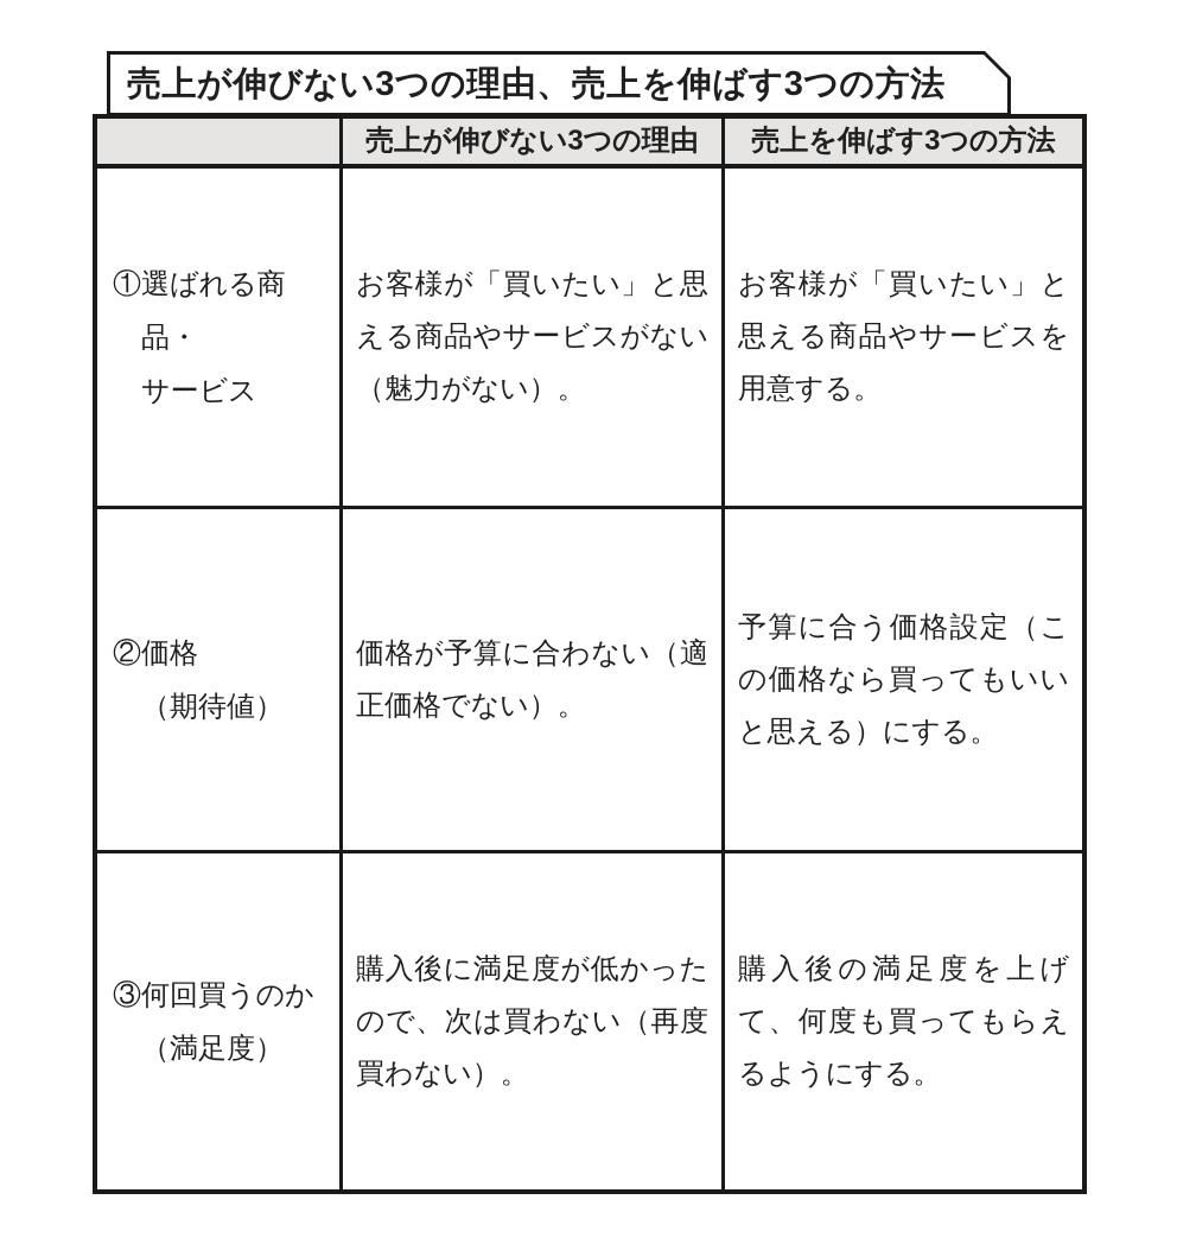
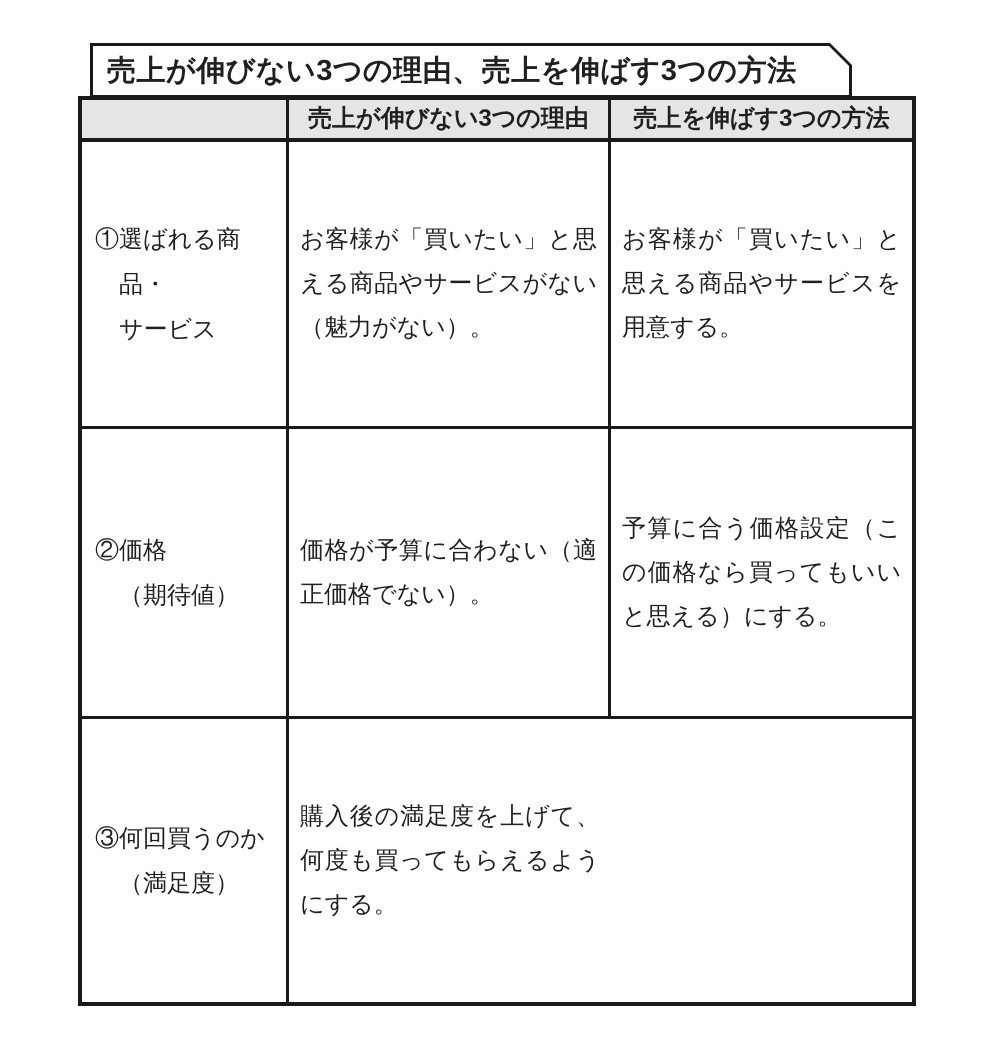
  売上が伸びない3つの理由、売上を伸ばす3つの方法
  売上が伸びない3つの理由
  売上を伸ばす3つの方法
  ①選ばれる商品・
  サービス
  お客様が「買いたい」と思える商品やサービスがない（魅力がない）。
  お客様が「買いたい」と思える商品やサービスを用意する。
  ②価格
  （期待値）
  価格が予算に合わない（適正価格でない）。
  予算に合う価格設定（この価格なら買ってもいいと思える）にする。
  ③何回買うのか
  （満足度）
- 購入後に満足度が低かったので、次は買わない（再度買わない）。
  購入後の満足度を上げて、何度も買ってもらえるようにする。
